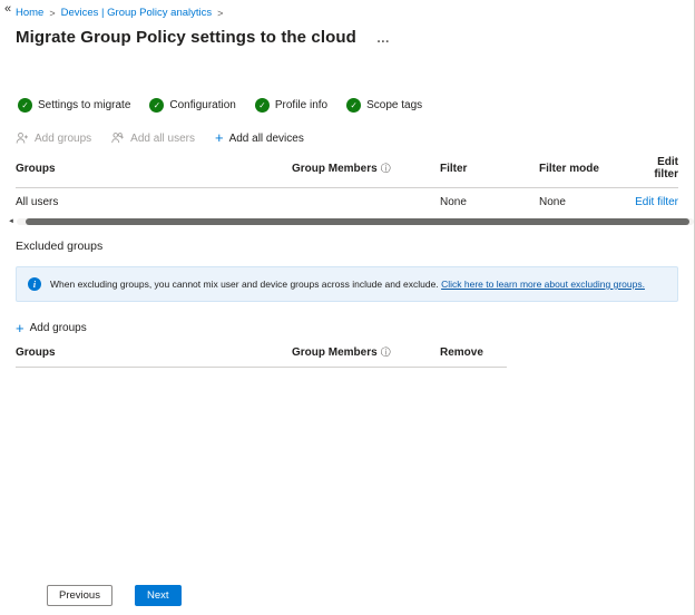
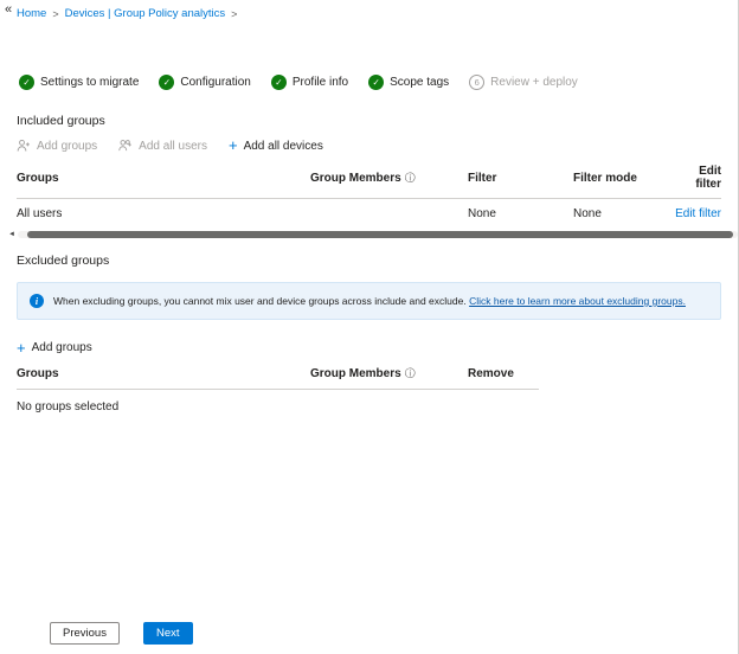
  «
  Home
  >
  Devices | Group Policy analytics
  >
- Migrate Group Policy settings to the cloud
- …
  ✓
  Settings to migrate
  ✓
  Configuration
  ✓
  Profile info
  ✓
  Scope tags
+ 6
+ Review + deploy
+ Included groups
  Add groups
  Add all users
  +
  Add all devices
  Groups
  Group Members
  ⓘ
  Filter
  Filter mode
  Edit filter
  All users
  None
  None
  Edit filter
  Excluded groups
  i
  When excluding groups, you cannot mix user and device groups across include and exclude. Click here to learn more about excluding groups.
  +
  Add groups
  Groups
  Group Members
  ⓘ
  Remove
+ No groups selected
  Previous
  Next
